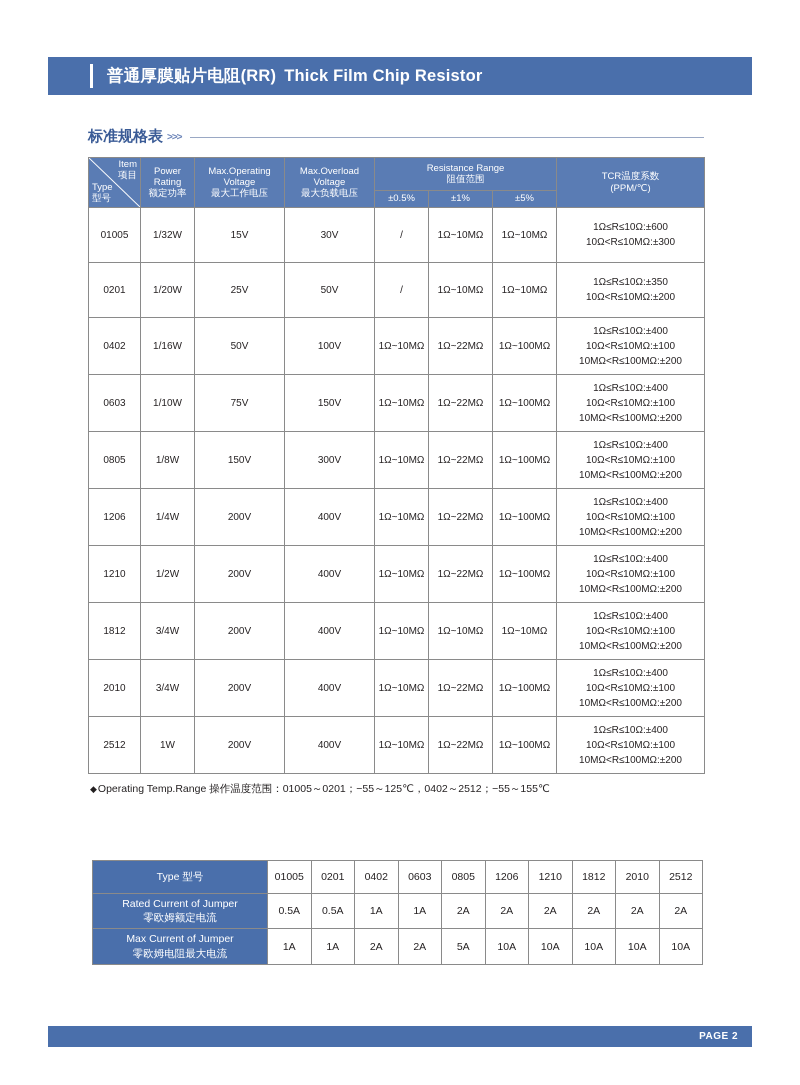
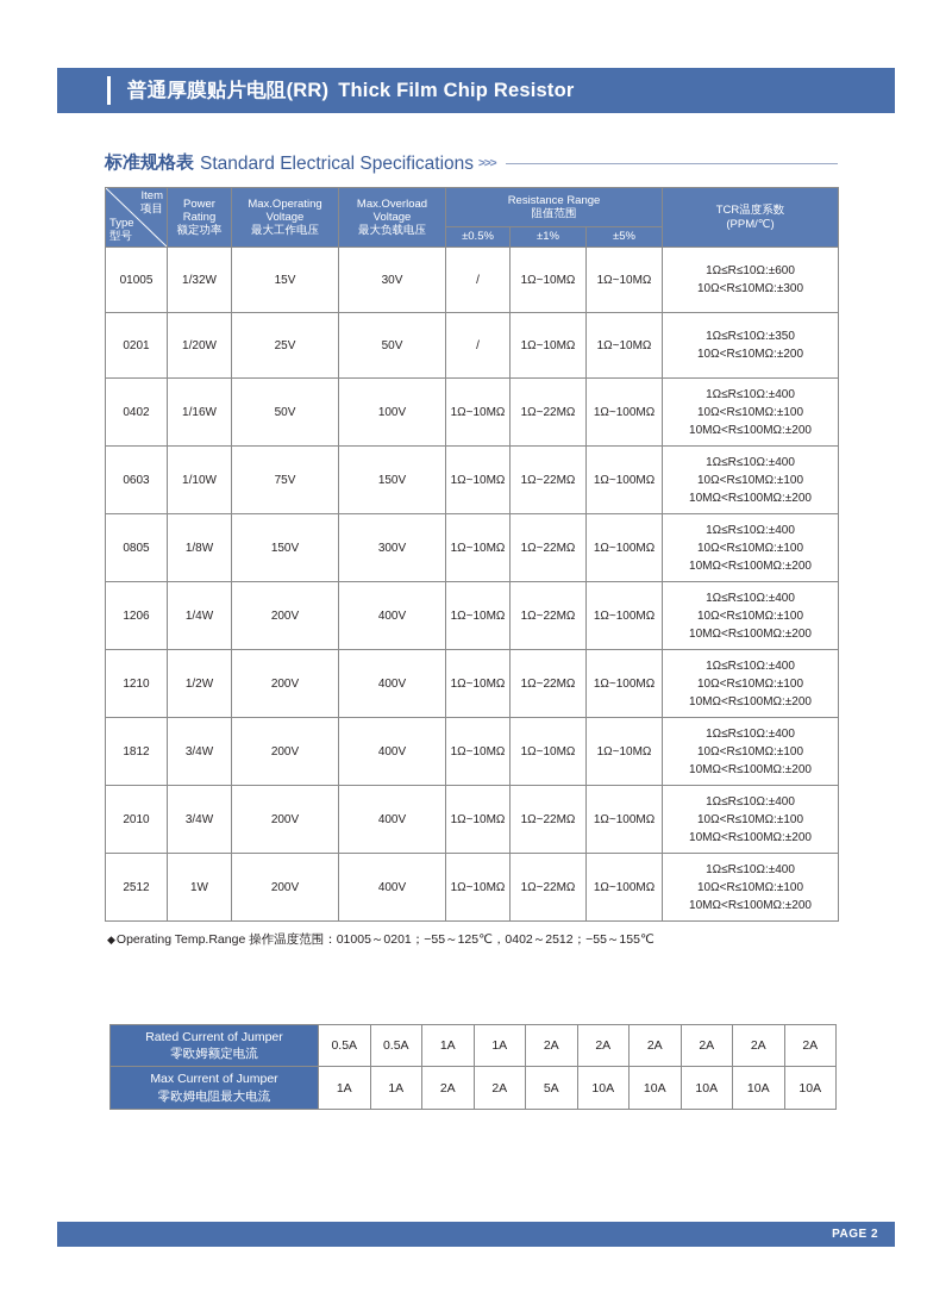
  普通厚膜贴片电阻(RR) Thick Film Chip Resistor
  标准规格表
+ Standard Electrical Specifications
  >>>
  Item 项目 Type 型号	Power Rating 额定功率	Max.Operating Voltage 最大工作电压	Max.Overload Voltage 最大负载电压	Resistance Range 阻值范围	TCR温度系数 (PPM/℃)
  ±0.5%	±1%	±5%
  01005	1/32W	15V	30V	/	1Ω~10MΩ	1Ω~10MΩ	1Ω≤R≤10Ω:±60010Ω<R≤10MΩ:±300
  0201	1/20W	25V	50V	/	1Ω~10MΩ	1Ω~10MΩ	1Ω≤R≤10Ω:±35010Ω<R≤10MΩ:±200
  0402	1/16W	50V	100V	1Ω~10MΩ	1Ω~22MΩ	1Ω~100MΩ	1Ω≤R≤10Ω:±40010Ω<R≤10MΩ:±10010MΩ<R≤100MΩ:±200
  0603	1/10W	75V	150V	1Ω~10MΩ	1Ω~22MΩ	1Ω~100MΩ	1Ω≤R≤10Ω:±40010Ω<R≤10MΩ:±10010MΩ<R≤100MΩ:±200
  0805	1/8W	150V	300V	1Ω~10MΩ	1Ω~22MΩ	1Ω~100MΩ	1Ω≤R≤10Ω:±40010Ω<R≤10MΩ:±10010MΩ<R≤100MΩ:±200
  1206	1/4W	200V	400V	1Ω~10MΩ	1Ω~22MΩ	1Ω~100MΩ	1Ω≤R≤10Ω:±40010Ω<R≤10MΩ:±10010MΩ<R≤100MΩ:±200
  1210	1/2W	200V	400V	1Ω~10MΩ	1Ω~22MΩ	1Ω~100MΩ	1Ω≤R≤10Ω:±40010Ω<R≤10MΩ:±10010MΩ<R≤100MΩ:±200
  1812	3/4W	200V	400V	1Ω~10MΩ	1Ω~10MΩ	1Ω~10MΩ	1Ω≤R≤10Ω:±40010Ω<R≤10MΩ:±10010MΩ<R≤100MΩ:±200
  2010	3/4W	200V	400V	1Ω~10MΩ	1Ω~22MΩ	1Ω~100MΩ	1Ω≤R≤10Ω:±40010Ω<R≤10MΩ:±10010MΩ<R≤100MΩ:±200
  2512	1W	200V	400V	1Ω~10MΩ	1Ω~22MΩ	1Ω~100MΩ	1Ω≤R≤10Ω:±40010Ω<R≤10MΩ:±10010MΩ<R≤100MΩ:±200
  ◆Operating Temp.Range 操作温度范围：01005～0201；−55～125℃，0402～2512；−55～155℃
- Type 型号	01005	0201	0402	0603	0805	1206	1210	1812	2010	2512
  Rated Current of Jumper 零欧姆额定电流	0.5A	0.5A	1A	1A	2A	2A	2A	2A	2A	2A
  Max Current of Jumper 零欧姆电阻最大电流	1A	1A	2A	2A	5A	10A	10A	10A	10A	10A
  PAGE 2
